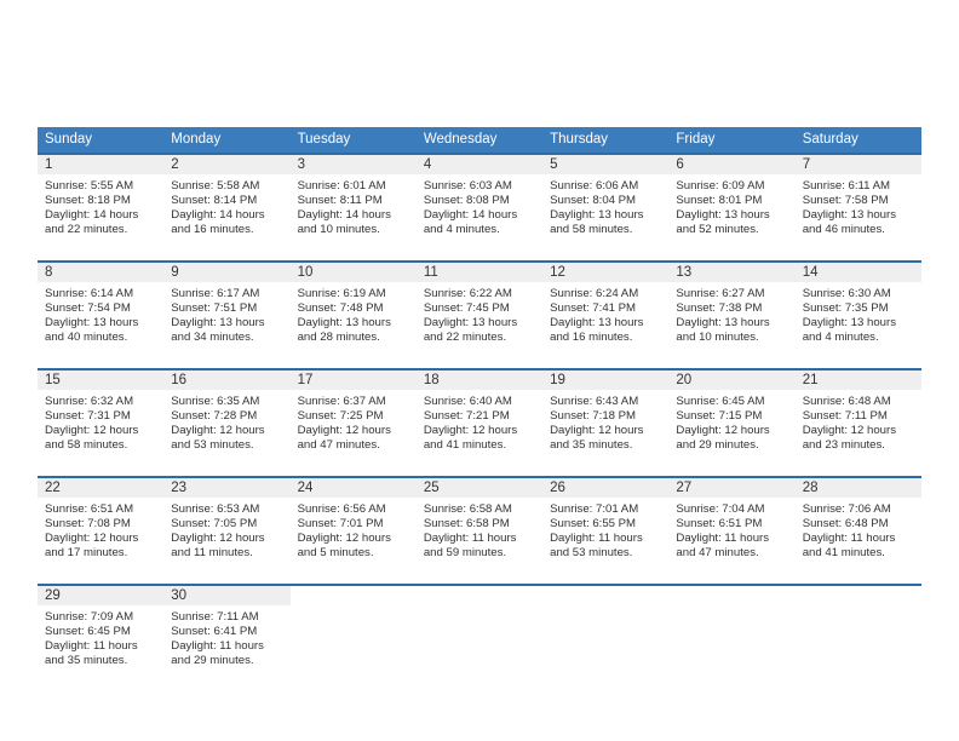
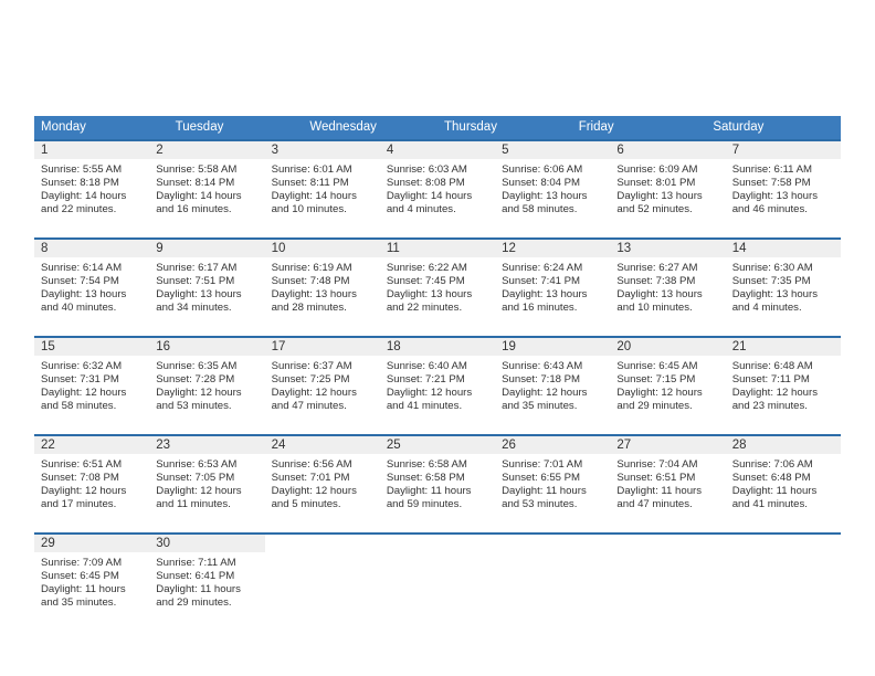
- Sunday
  Monday
  Tuesday
  Wednesday
  Thursday
  Friday
  Saturday
  1
  Sunrise: 5:55 AM
  Sunset: 8:18 PM
  Daylight: 14 hours
  and 22 minutes.
  2
  Sunrise: 5:58 AM
  Sunset: 8:14 PM
  Daylight: 14 hours
  and 16 minutes.
  3
  Sunrise: 6:01 AM
  Sunset: 8:11 PM
  Daylight: 14 hours
  and 10 minutes.
  4
  Sunrise: 6:03 AM
  Sunset: 8:08 PM
  Daylight: 14 hours
  and 4 minutes.
  5
  Sunrise: 6:06 AM
  Sunset: 8:04 PM
  Daylight: 13 hours
  and 58 minutes.
  6
  Sunrise: 6:09 AM
  Sunset: 8:01 PM
  Daylight: 13 hours
  and 52 minutes.
  7
  Sunrise: 6:11 AM
  Sunset: 7:58 PM
  Daylight: 13 hours
  and 46 minutes.
  8
  Sunrise: 6:14 AM
  Sunset: 7:54 PM
  Daylight: 13 hours
  and 40 minutes.
  9
  Sunrise: 6:17 AM
  Sunset: 7:51 PM
  Daylight: 13 hours
  and 34 minutes.
  10
  Sunrise: 6:19 AM
  Sunset: 7:48 PM
  Daylight: 13 hours
  and 28 minutes.
  11
  Sunrise: 6:22 AM
  Sunset: 7:45 PM
  Daylight: 13 hours
  and 22 minutes.
  12
  Sunrise: 6:24 AM
  Sunset: 7:41 PM
  Daylight: 13 hours
  and 16 minutes.
  13
  Sunrise: 6:27 AM
  Sunset: 7:38 PM
  Daylight: 13 hours
  and 10 minutes.
  14
  Sunrise: 6:30 AM
  Sunset: 7:35 PM
  Daylight: 13 hours
  and 4 minutes.
  15
  Sunrise: 6:32 AM
  Sunset: 7:31 PM
  Daylight: 12 hours
  and 58 minutes.
  16
  Sunrise: 6:35 AM
  Sunset: 7:28 PM
  Daylight: 12 hours
  and 53 minutes.
  17
  Sunrise: 6:37 AM
  Sunset: 7:25 PM
  Daylight: 12 hours
  and 47 minutes.
  18
  Sunrise: 6:40 AM
  Sunset: 7:21 PM
  Daylight: 12 hours
  and 41 minutes.
  19
  Sunrise: 6:43 AM
  Sunset: 7:18 PM
  Daylight: 12 hours
  and 35 minutes.
  20
  Sunrise: 6:45 AM
  Sunset: 7:15 PM
  Daylight: 12 hours
  and 29 minutes.
  21
  Sunrise: 6:48 AM
  Sunset: 7:11 PM
  Daylight: 12 hours
  and 23 minutes.
  22
  Sunrise: 6:51 AM
  Sunset: 7:08 PM
  Daylight: 12 hours
  and 17 minutes.
  23
  Sunrise: 6:53 AM
  Sunset: 7:05 PM
  Daylight: 12 hours
  and 11 minutes.
  24
  Sunrise: 6:56 AM
  Sunset: 7:01 PM
  Daylight: 12 hours
  and 5 minutes.
  25
  Sunrise: 6:58 AM
  Sunset: 6:58 PM
  Daylight: 11 hours
  and 59 minutes.
  26
  Sunrise: 7:01 AM
  Sunset: 6:55 PM
  Daylight: 11 hours
  and 53 minutes.
  27
  Sunrise: 7:04 AM
  Sunset: 6:51 PM
  Daylight: 11 hours
  and 47 minutes.
  28
  Sunrise: 7:06 AM
  Sunset: 6:48 PM
  Daylight: 11 hours
  and 41 minutes.
  29
  Sunrise: 7:09 AM
  Sunset: 6:45 PM
  Daylight: 11 hours
  and 35 minutes.
  30
  Sunrise: 7:11 AM
  Sunset: 6:41 PM
  Daylight: 11 hours
  and 29 minutes.
